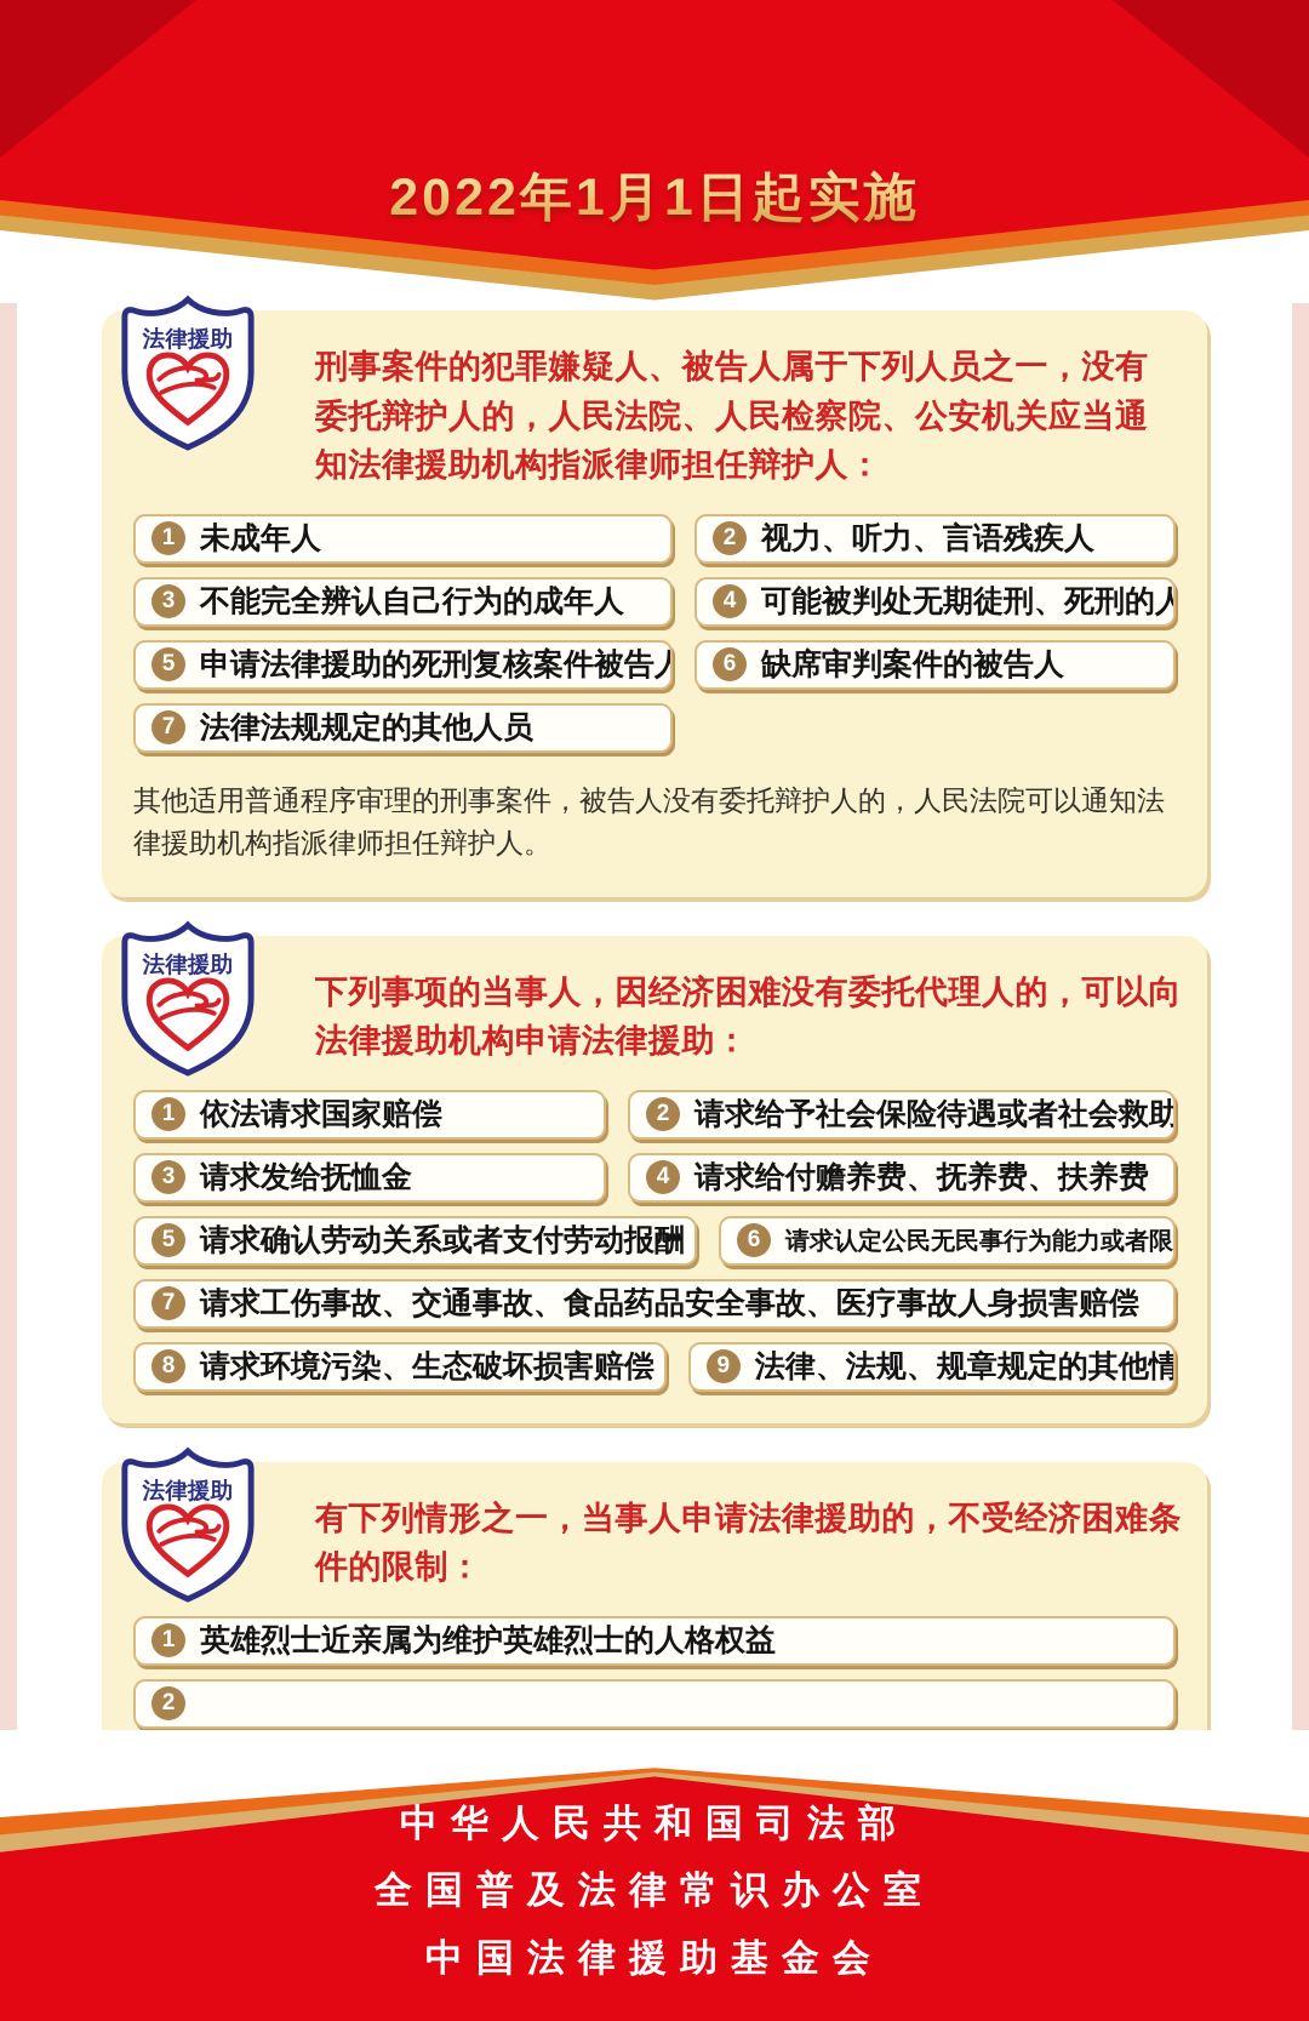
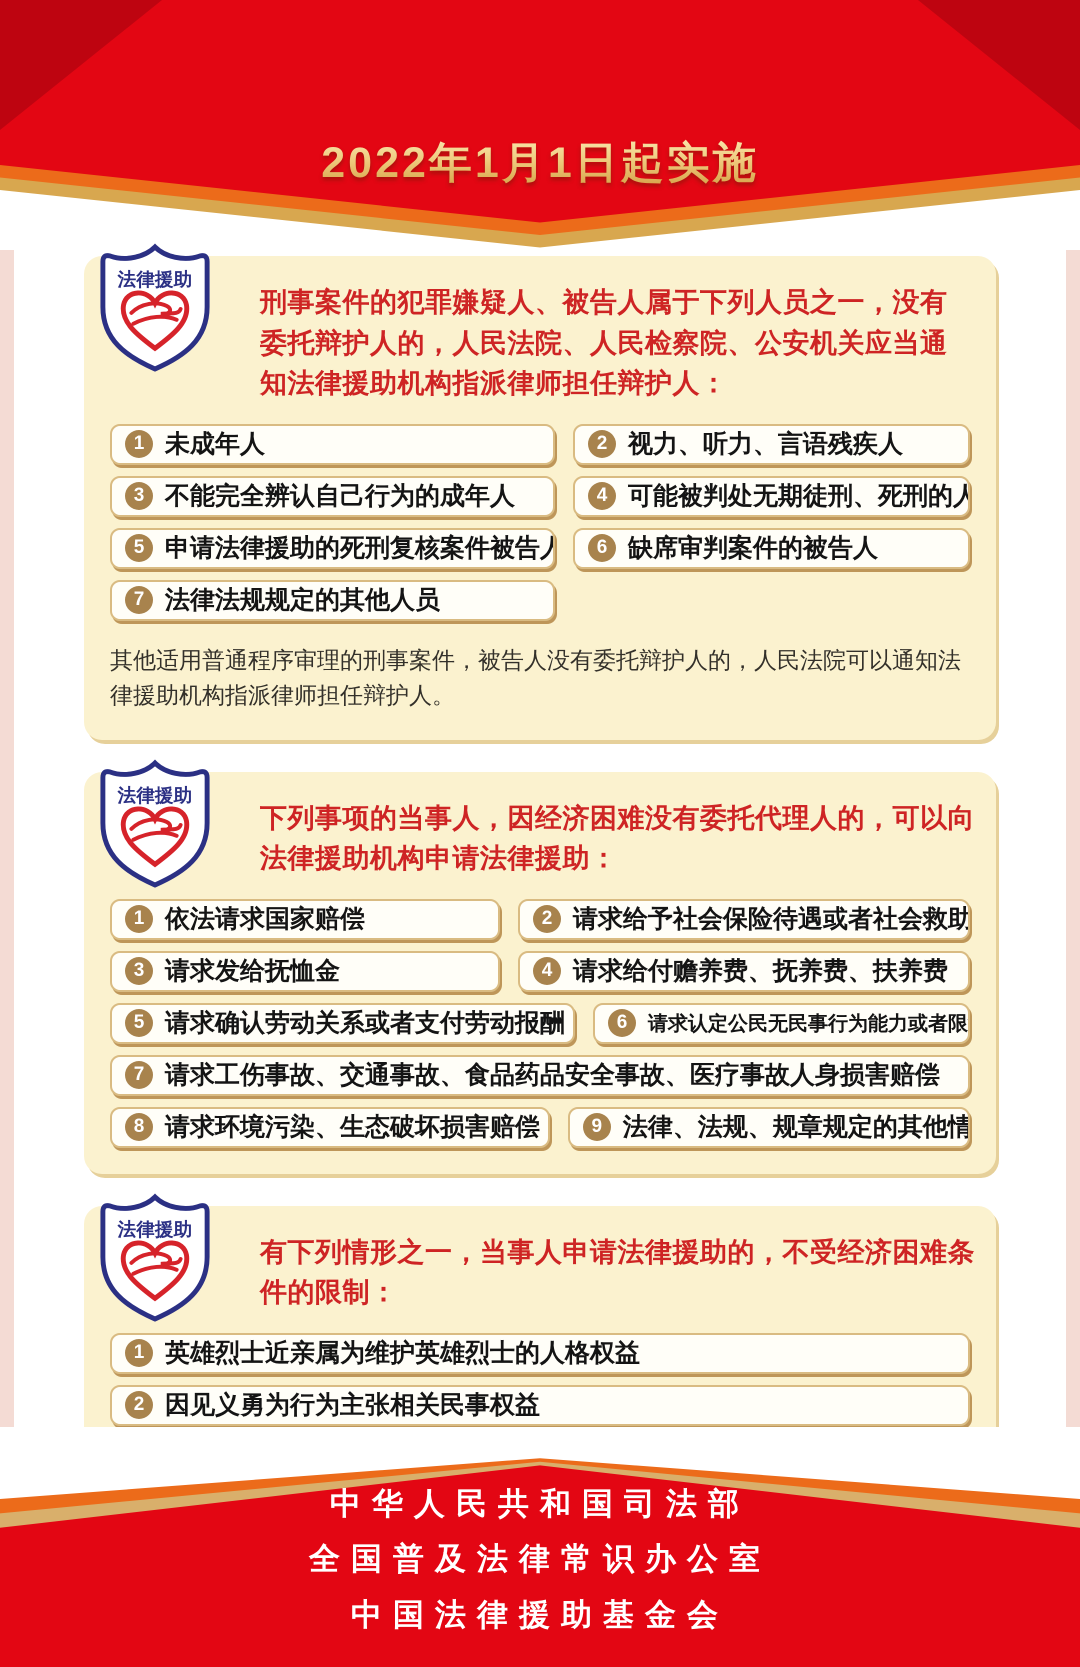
  2022年1月1日起实施
  法律援助
  刑事案件的犯罪嫌疑人、被告人属于下列人员之一，没有委托辩护人的，人民法院、人民检察院、公安机关应当通知法律援助机构指派律师担任辩护人：
  1
  未成年人
  2
  视力、听力、言语残疾人
  3
  不能完全辨认自己行为的成年人
  4
  可能被判处无期徒刑、死刑的人
  5
  申请法律援助的死刑复核案件被告人
  6
  缺席审判案件的被告人
  7
  法律法规规定的其他人员
  其他适用普通程序审理的刑事案件，被告人没有委托辩护人的，人民法院可以通知法律援助机构指派律师担任辩护人。
  法律援助
  下列事项的当事人，因经济困难没有委托代理人的，可以向法律援助机构申请法律援助：
  1
  依法请求国家赔偿
  2
  请求给予社会保险待遇或者社会救助
  3
  请求发给抚恤金
  4
  请求给付赡养费、抚养费、扶养费
  5
  请求确认劳动关系或者支付劳动报酬
  6
  7
  请求工伤事故、交通事故、食品药品安全事故、医疗事故人身损害赔偿
  8
  请求环境污染、生态破坏损害赔偿
  9
  法律、法规、规章规定的其他情
  法律援助
  有下列情形之一，当事人申请法律援助的，不受经济困难条件的限制：
  1
  英雄烈士近亲属为维护英雄烈士的人格权益
  2
+ 因见义勇为行为主张相关民事权益
  中华人民共和国司法部
  全国普及法律常识办公室
  中国法律援助基金会
